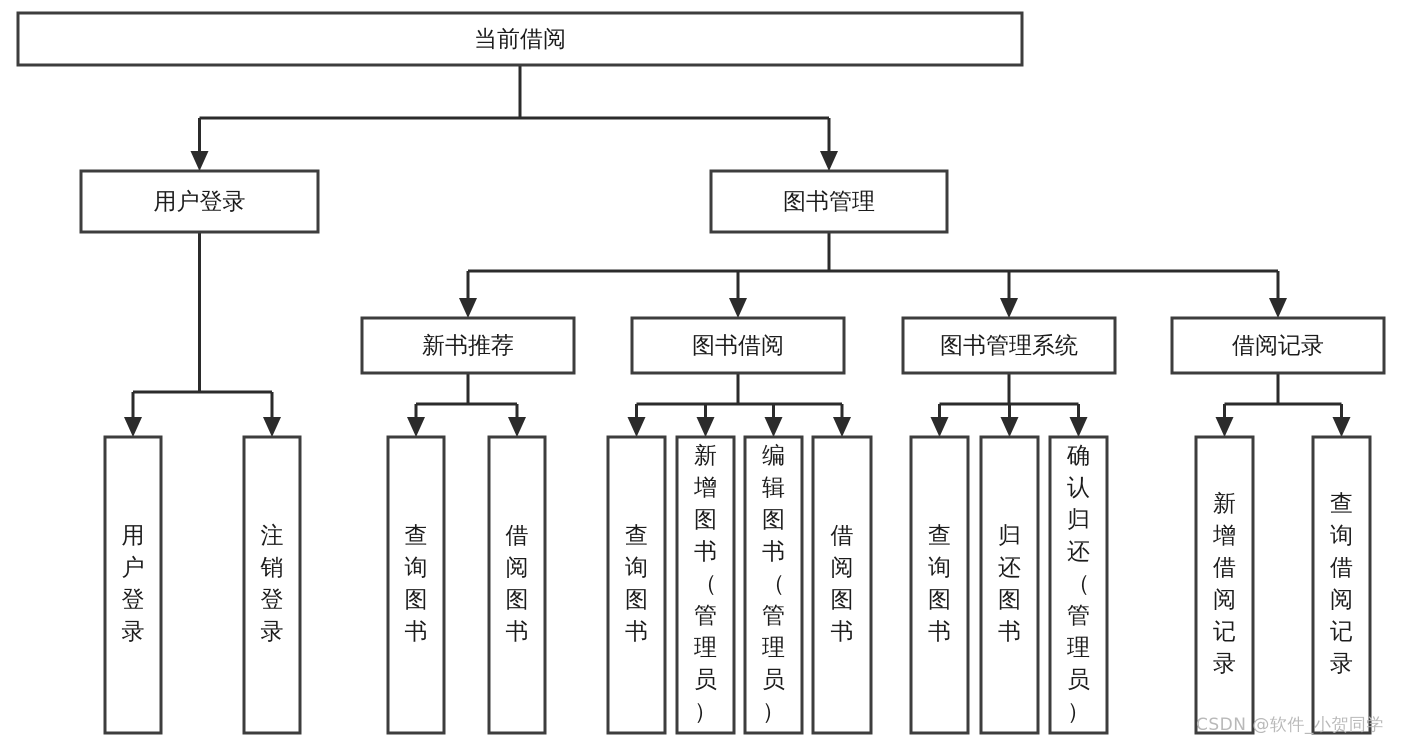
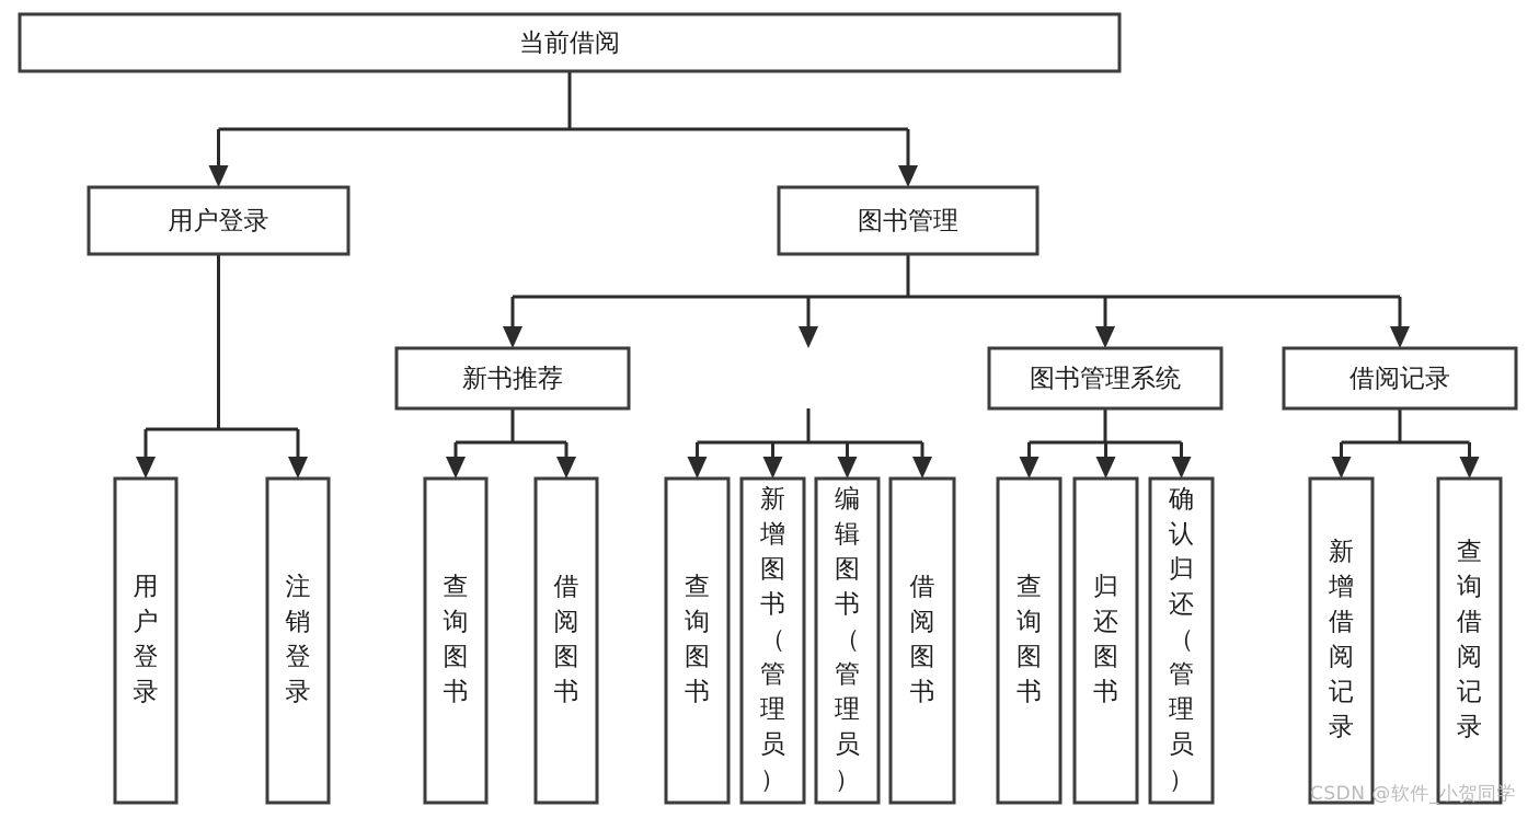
  当前借阅
  用户登录
  图书管理
  新书推荐
- 图书借阅
  图书管理系统
  借阅记录
  用户登录
  注销登录
  查询图书
  借阅图书
  查询图书
  新增图书（管理员）
  编辑图书（管理员）
  借阅图书
  查询图书
  归还图书
  确认归还（管理员）
  新增借阅记录
  查询借阅记录
  CSDN @软件_小贺同学
